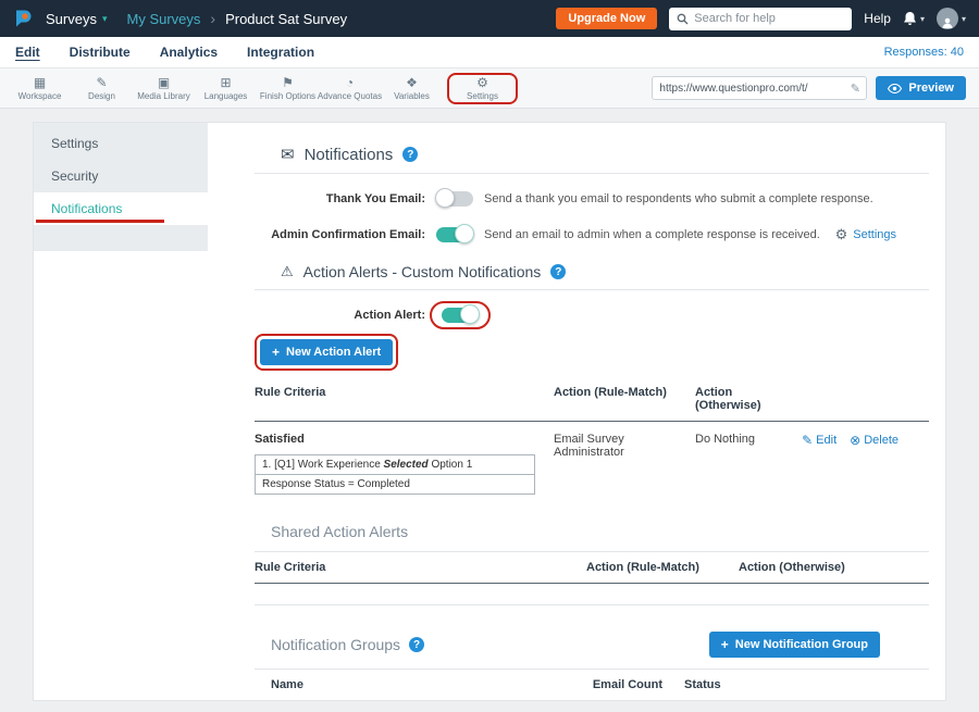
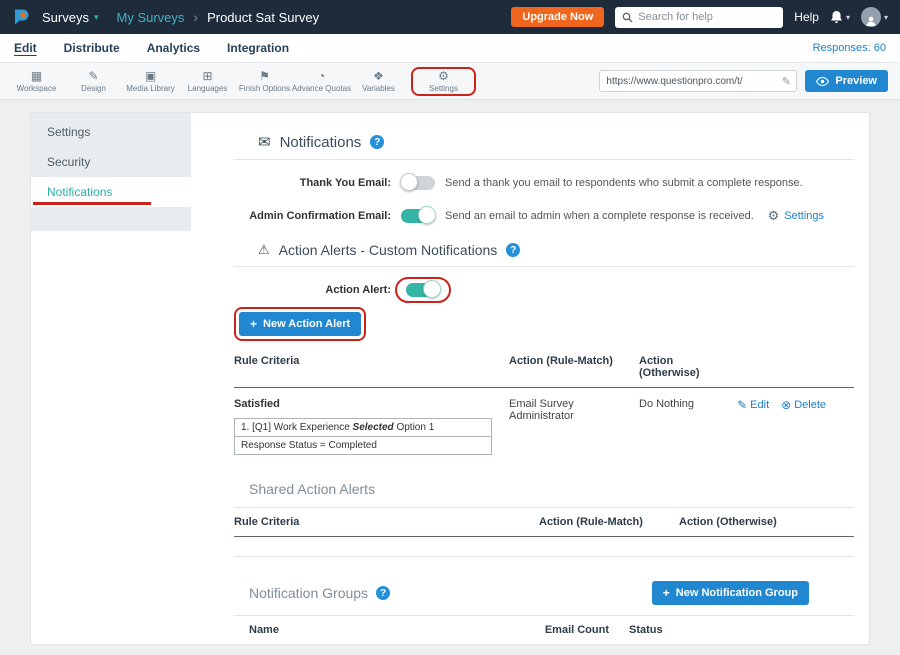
  Surveys
  ▾
  My Surveys
  ›
  Product Sat Survey
  Upgrade Now
  Search for help
  Help
  ▾
  ▾
  Edit
  Distribute
  Analytics
  Integration
- Responses: 40
+ Responses: 60
  ▦
  Workspace
  ✎
  Design
  ▣
  Media Library
  ⊞
  Languages
  ⚑
  Finish Options
  ◔
  Advance Quotas
  ❖
  Variables
  ⚙
  Settings
  https://www.questionpro.com/t/
  ✎
  Preview
  Settings
  Security
  Notifications
  ✉
  Notifications
  ?
  Thank You Email:
  Send a thank you email to respondents who submit a complete response.
  Admin Confirmation Email:
  Send an email to admin when a complete response is received.
  ⚙
  Settings
  ⚠
  Action Alerts - Custom Notifications
  ?
  Action Alert:
  +
  New Action Alert
  Rule Criteria
  Action (Rule-Match)
  Action (Otherwise)
  Satisfied
  1. [Q1] Work Experience Selected Option 1
  Response Status = Completed
  Email Survey Administrator
  Do Nothing
  ✎
  Edit
  ⊗
  Delete
  Shared Action Alerts
  Rule Criteria
  Action (Rule-Match)
  Action (Otherwise)
  Notification Groups
  ?
  +
  New Notification Group
  Name
  Email Count
  Status
